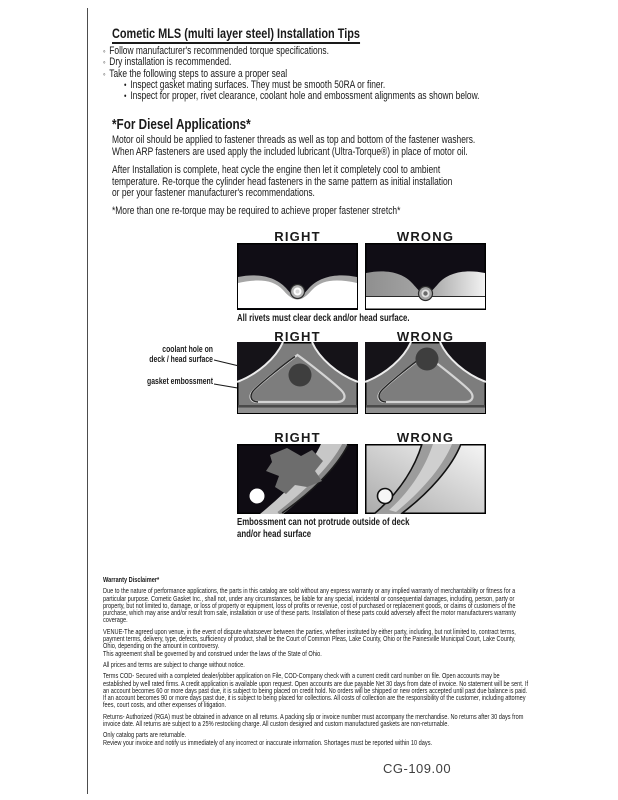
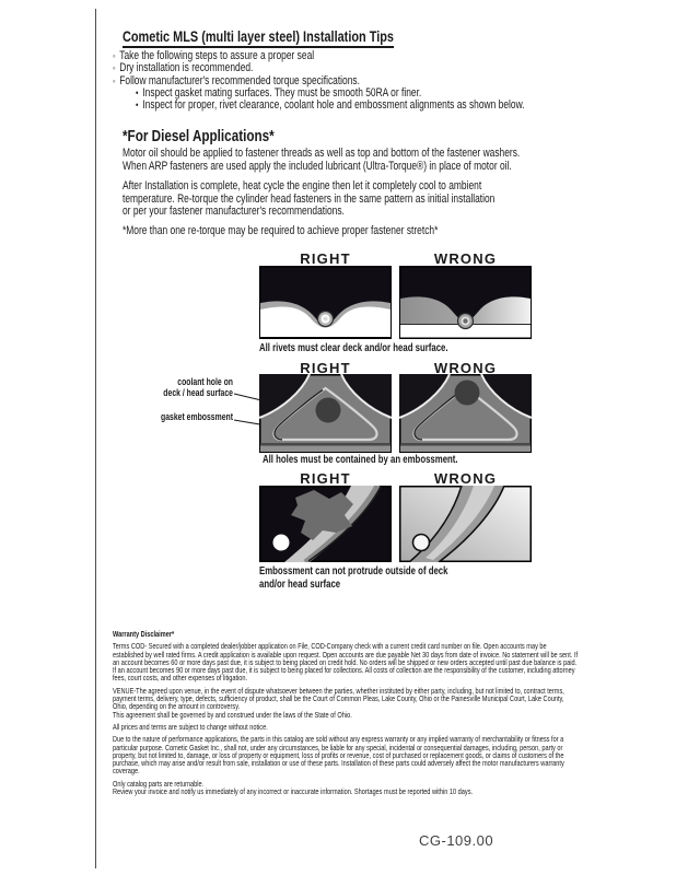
  Cometic MLS (multi layer steel) Installation Tips
  ◦
- Follow manufacturer's recommended torque specifications.
+ Take the following steps to assure a proper seal
  ◦
  Dry installation is recommended.
  ◦
- Take the following steps to assure a proper seal
+ Follow manufacturer's recommended torque specifications.
  •
  Inspect gasket mating surfaces. They must be smooth 50RA or finer.
  •
  Inspect for proper, rivet clearance, coolant hole and embossment alignments as shown below.
  *For Diesel Applications*
  Motor oil should be applied to fastener threads as well as top and bottom of the fastener washers.
  When ARP fasteners are used apply the included lubricant (Ultra-Torque®) in place of motor oil.
  After Installation is complete, heat cycle the engine then let it completely cool to ambient
  temperature. Re-torque the cylinder head fasteners in the same pattern as initial installation
  or per your fastener manufacturer's recommendations.
  *More than one re-torque may be required to achieve proper fastener stretch*
  RIGHT
  WRONG
  All rivets must clear deck and/or head surface.
  RIGHT
  WRONG
  coolant hole on
  deck / head surface
  gasket embossment
+ All holes must be contained by an embossment.
  RIGHT
  WRONG
  Embossment can not protrude outside of deck
  and/or head surface
  Warranty Disclaimer*
- Due to the nature of performance applications, the parts in this catalog are sold without any express warranty or any implied warranty of merchantability or fitness for a particular purpose. Cometic Gasket Inc., shall not, under any circumstances, be liable for any special, incidental or consequential damages, including, person, party or property, but not limited to, damage, or loss of property or equipment, loss of profits or revenue, cost of purchased or replacement goods, or claims of customers of the purchase, which may arise and/or result from sale, installation or use of these parts. Installation of these parts could adversely affect the motor manufacturers warranty coverage.
+ Terms COD- Secured with a completed dealer/jobber application on File, COD-Company check with a current credit card number on file. Open accounts may be established by well rated firms. A credit application is available upon request. Open accounts are due payable Net 30 days from date of invoice. No statement will be sent. If an account becomes 60 or more days past due, it is subject to being placed on credit hold. No orders will be shipped or new orders accepted until past due balance is paid. If an account becomes 90 or more days past due, it is subject to being placed for collections. All costs of collection are the responsibility of the customer, including attorney fees, court costs, and other expenses of litigation.
  VENUE-The agreed upon venue, in the event of dispute whatsoever between the parties, whether instituted by either party, including, but not limited to, contract terms, payment terms, delivery, type, defects, sufficiency of product, shall be the Court of Common Pleas, Lake County, Ohio or the Painesville Municipal Court, Lake County, Ohio, depending on the amount in controversy.
  This agreement shall be governed by and construed under the laws of the State of Ohio.
  All prices and terms are subject to change without notice.
- Terms COD- Secured with a completed dealer/jobber application on File, COD-Company check with a current credit card number on file. Open accounts may be established by well rated firms. A credit application is available upon request. Open accounts are due payable Net 30 days from date of invoice. No statement will be sent. If an account becomes 60 or more days past due, it is subject to being placed on credit hold. No orders will be shipped or new orders accepted until past due balance is paid. If an account becomes 90 or more days past due, it is subject to being placed for collections. All costs of collection are the responsibility of the customer, including attorney fees, court costs, and other expenses of litigation.
+ Due to the nature of performance applications, the parts in this catalog are sold without any express warranty or any implied warranty of merchantability or fitness for a particular purpose. Cometic Gasket Inc., shall not, under any circumstances, be liable for any special, incidental or consequential damages, including, person, party or property, but not limited to, damage, or loss of property or equipment, loss of profits or revenue, cost of purchased or replacement goods, or claims of customers of the purchase, which may arise and/or result from sale, installation or use of these parts. Installation of these parts could adversely affect the motor manufacturers warranty coverage.
- Returns- Authorized (RGA) must be obtained in advance on all returns. A packing slip or invoice number must accompany the merchandise. No returns after 30 days from invoice date. All returns are subject to a 25% restocking charge. All custom designed and custom manufactured gaskets are non-returnable.
  Only catalog parts are returnable.
  Review your invoice and notify us immediately of any incorrect or inaccurate information. Shortages must be reported within 10 days.
  CG-109.00
